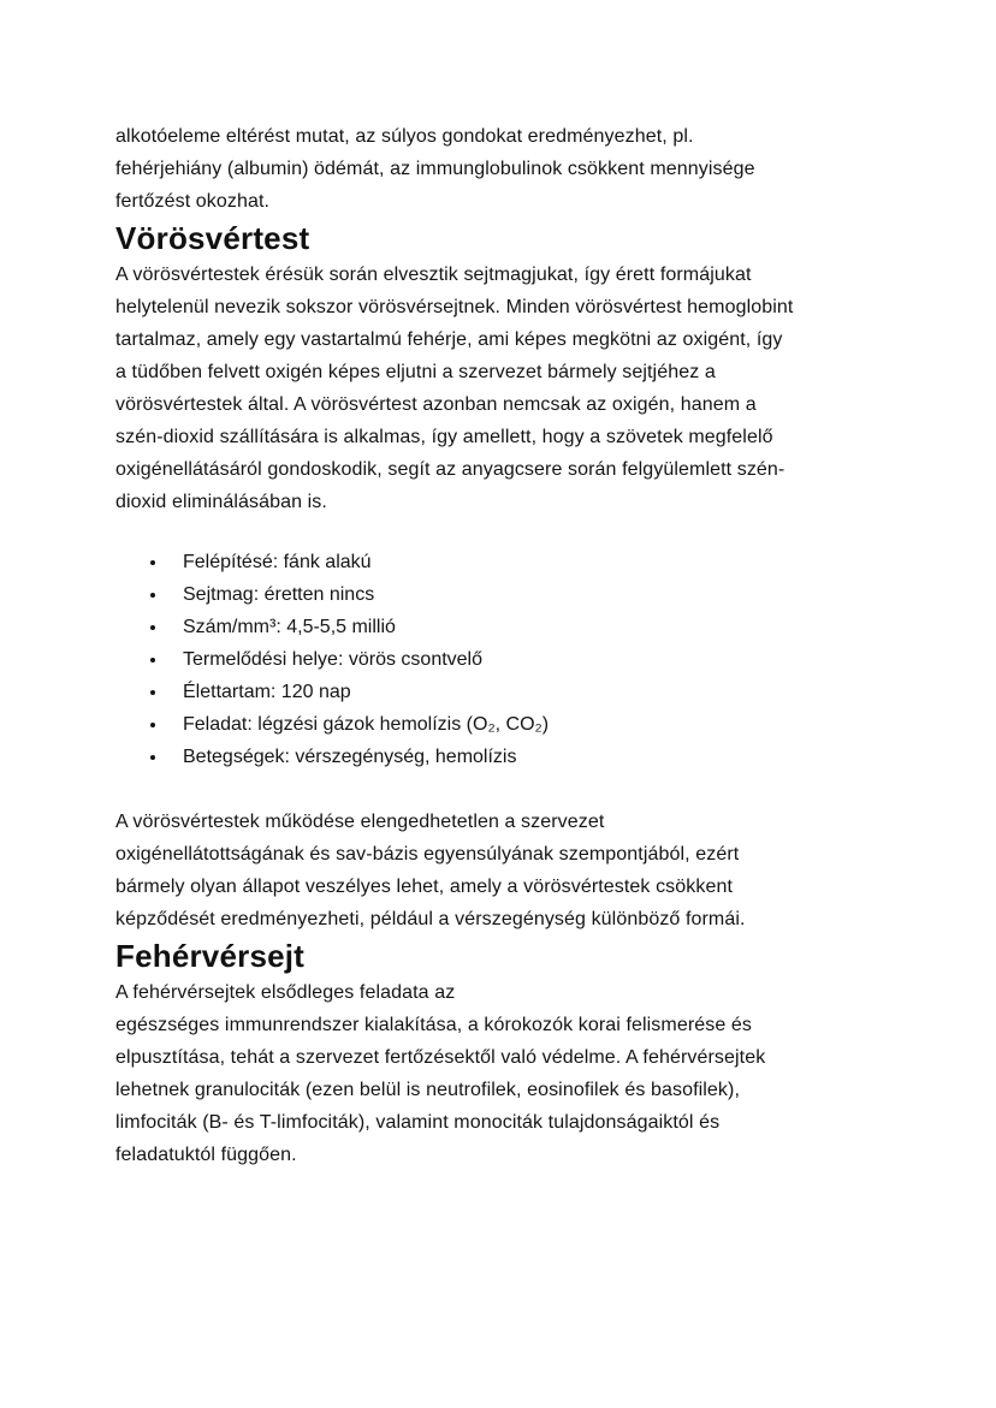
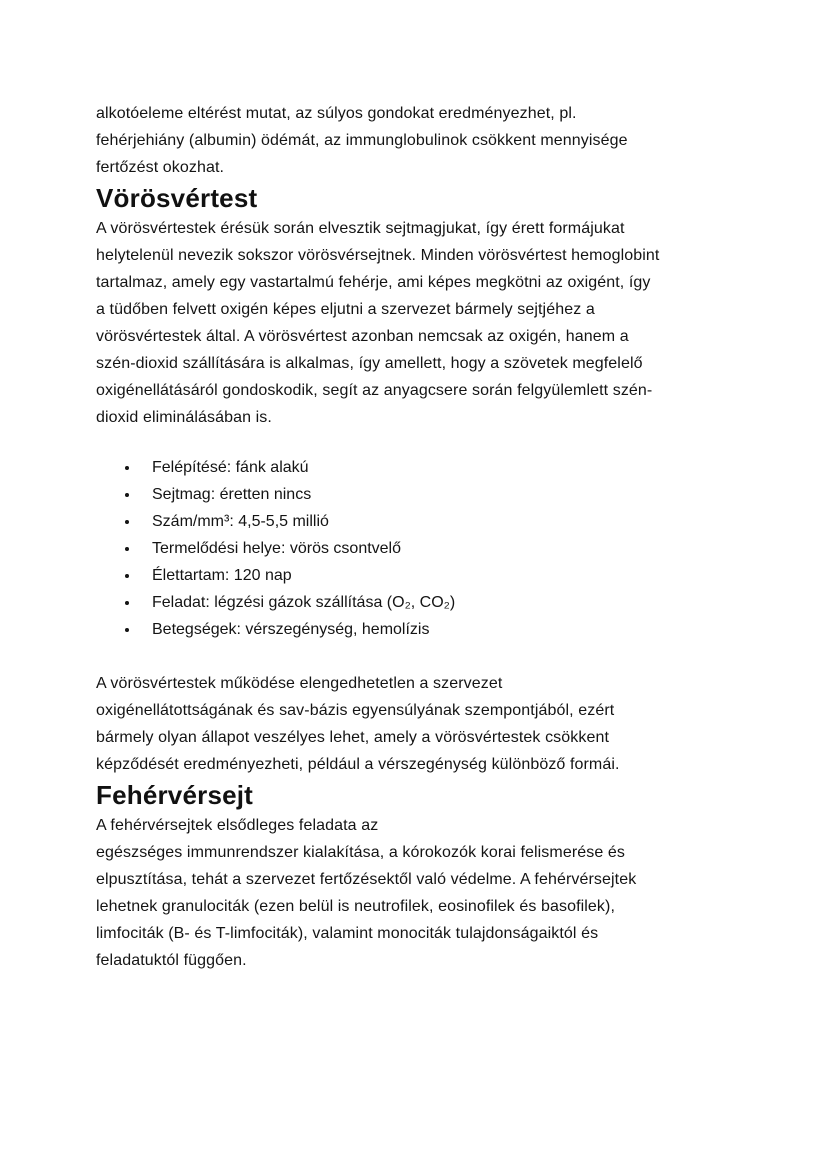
  alkotóeleme eltérést mutat, az súlyos gondokat eredményezhet, pl.
  fehérjehiány (albumin) ödémát, az immunglobulinok csökkent mennyisége
  fertőzést okozhat.
  Vörösvértest
  A vörösvértestek érésük során elvesztik sejtmagjukat, így érett formájukat
  helytelenül nevezik sokszor vörösvérsejtnek. Minden vörösvértest hemoglobint
  tartalmaz, amely egy vastartalmú fehérje, ami képes megkötni az oxigént, így
  a tüdőben felvett oxigén képes eljutni a szervezet bármely sejtjéhez a
  vörösvértestek által. A vörösvértest azonban nemcsak az oxigén, hanem a
  szén-dioxid szállítására is alkalmas, így amellett, hogy a szövetek megfelelő
  oxigénellátásáról gondoskodik, segít az anyagcsere során felgyülemlett szén-
  dioxid eliminálásában is.
  Felépítésé: fánk alakú
  Sejtmag: éretten nincs
  Szám/mm³: 4,5-5,5 millió
  Termelődési helye: vörös csontvelő
  Élettartam: 120 nap
- Feladat: légzési gázok hemolízis (O₂, CO₂)
+ Feladat: légzési gázok szállítása (O₂, CO₂)
  Betegségek: vérszegénység, hemolízis
  A vörösvértestek működése elengedhetetlen a szervezet
  oxigénellátottságának és sav-bázis egyensúlyának szempontjából, ezért
  bármely olyan állapot veszélyes lehet, amely a vörösvértestek csökkent
  képződését eredményezheti, például a vérszegénység különböző formái.
  Fehérvérsejt
  A fehérvérsejtek elsődleges feladata az
  egészséges immunrendszer kialakítása, a kórokozók korai felismerése és
  elpusztítása, tehát a szervezet fertőzésektől való védelme. A fehérvérsejtek
  lehetnek granulociták (ezen belül is neutrofilek, eosinofilek és basofilek),
  limfociták (B- és T-limfociták), valamint monociták tulajdonságaiktól és
  feladatuktól függően.
